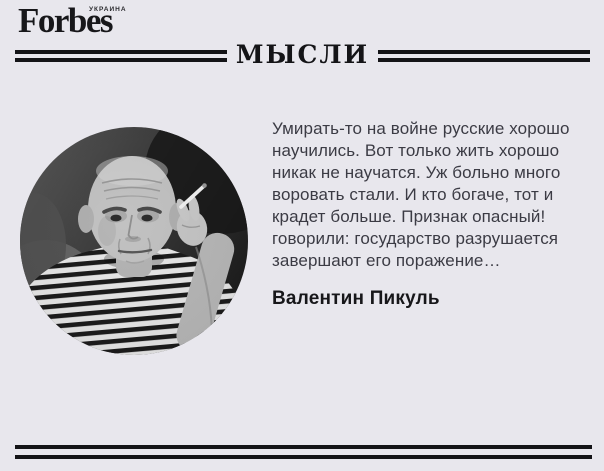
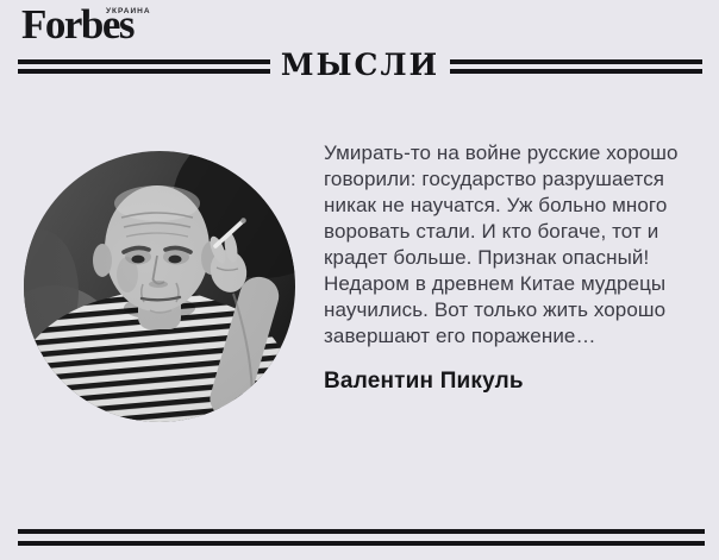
  Forbes
  МЫСЛИ
  Умирать-то на войне русские хорошо
- научились. Вот только жить хорошо
+ говорили: государство разрушается
  никак не научатся. Уж больно много
  воровать стали. И кто богаче, тот и
  крадет больше. Признак опасный!
+ Недаром в древнем Китае мудрецы
- говорили: государство разрушается
+ научились. Вот только жить хорошо
  завершают его поражение…
  Валентин Пикуль
